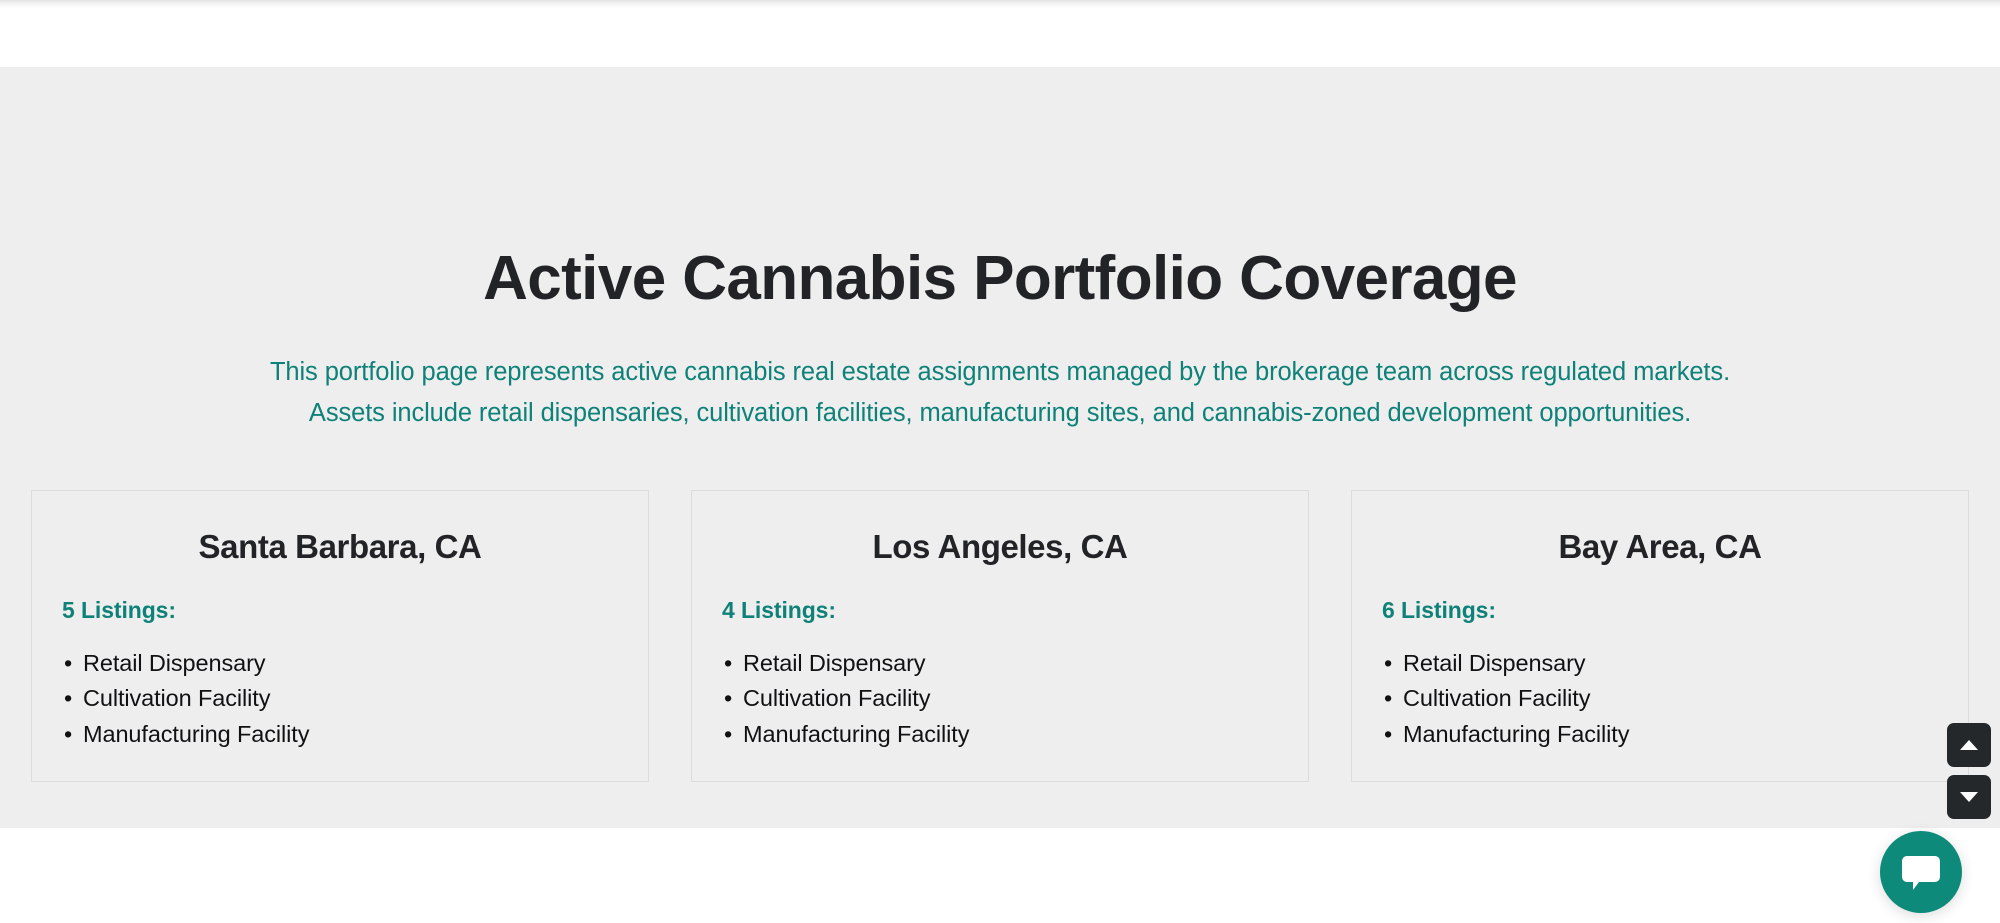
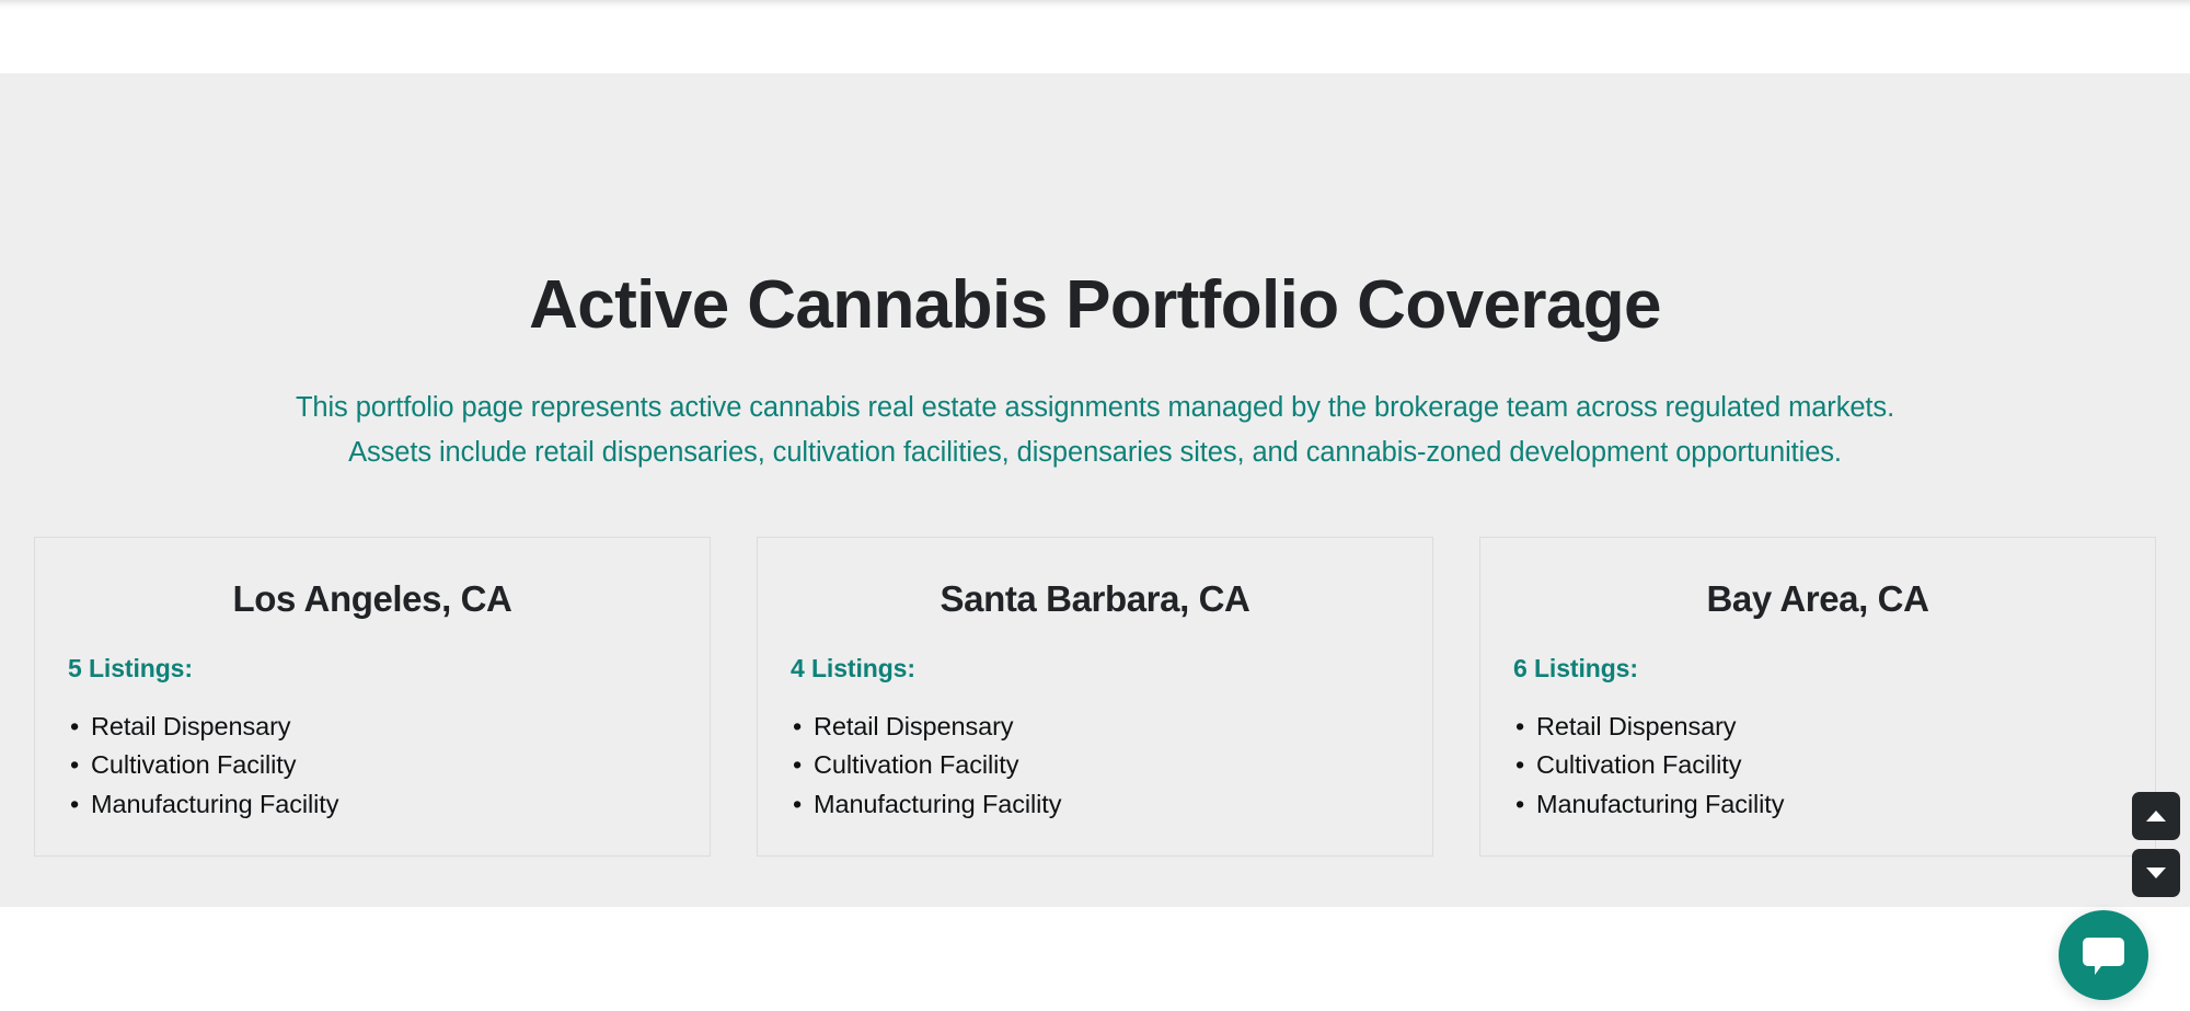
  Active Cannabis Portfolio Coverage
  This portfolio page represents active cannabis real estate assignments managed by the brokerage team across regulated markets.
- Assets include retail dispensaries, cultivation facilities, manufacturing sites, and cannabis-zoned development opportunities.
+ Assets include retail dispensaries, cultivation facilities, dispensaries sites, and cannabis-zoned development opportunities.
- Santa Barbara, CA
+ Los Angeles, CA
  5 Listings:
  •
  Retail Dispensary
  •
  Cultivation Facility
  •
  Manufacturing Facility
- Los Angeles, CA
+ Santa Barbara, CA
  4 Listings:
  •
  Retail Dispensary
  •
  Cultivation Facility
  •
  Manufacturing Facility
  Bay Area, CA
  6 Listings:
  •
  Retail Dispensary
  •
  Cultivation Facility
  •
  Manufacturing Facility
